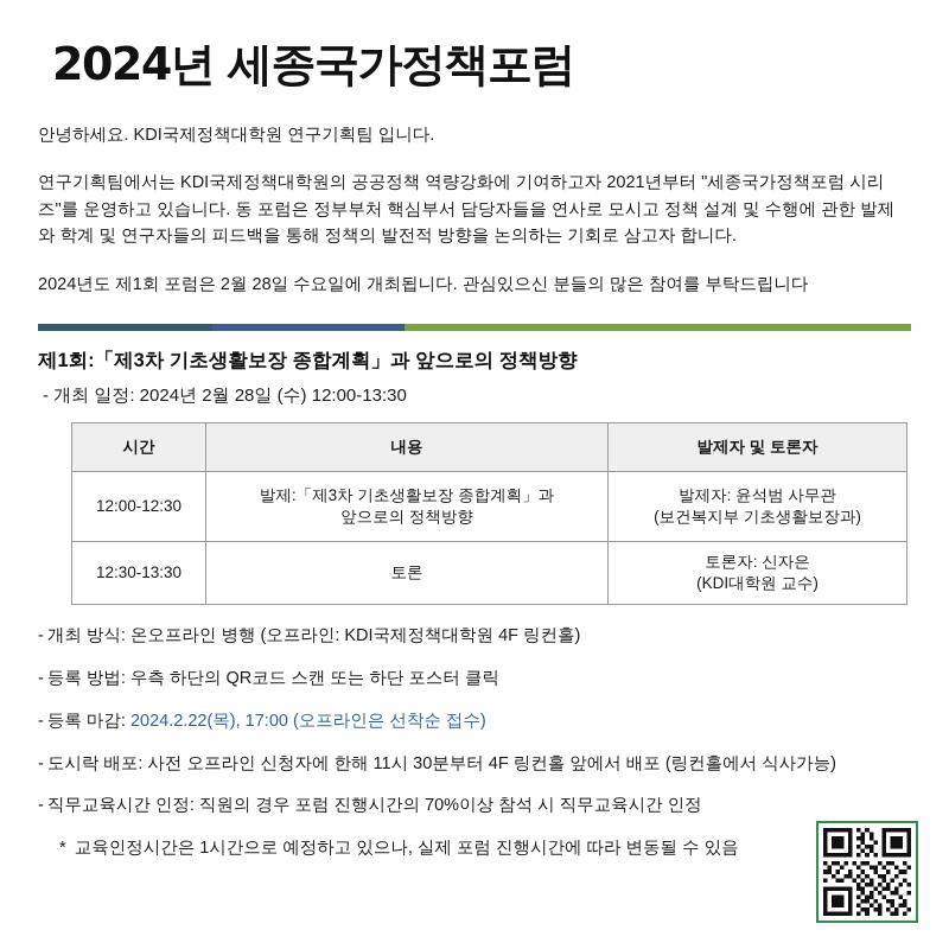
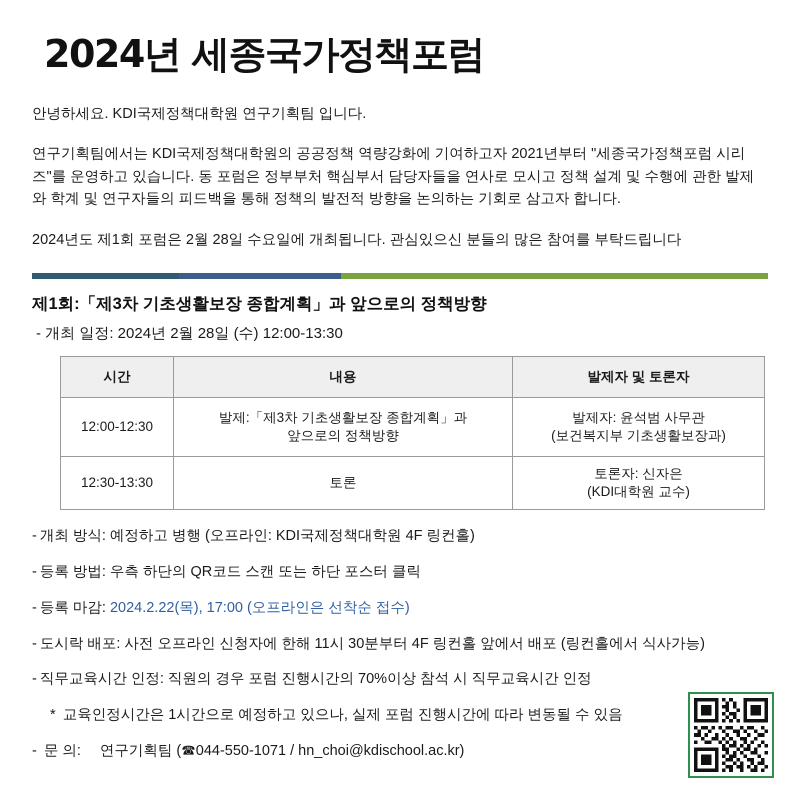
  2024년 세종국가정책포럼
  안녕하세요. KDI국제정책대학원 연구기획팀 입니다.
  연구기획팀에서는 KDI국제정책대학원의 공공정책 역량강화에 기여하고자 2021년부터 "세종국가정책포럼 시리즈"를 운영하고 있습니다. 동 포럼은 정부부처 핵심부서 담당자들을 연사로 모시고 정책 설계 및 수행에 관한 발제와 학계 및 연구자들의 피드백을 통해 정책의 발전적 방향을 논의하는 기회로 삼고자 합니다.
  2024년도 제1회 포럼은 2월 28일 수요일에 개최됩니다. 관심있으신 분들의 많은 참여를 부탁드립니다
  제1회:「제3차 기초생활보장 종합계획」과 앞으로의 정책방향
  - 개최 일정: 2024년 2월 28일 (수) 12:00-13:30
  시간	내용	발제자 및 토론자
  12:00-12:30	발제:「제3차 기초생활보장 종합계획」과 앞으로의 정책방향	발제자: 윤석범 사무관 (보건복지부 기초생활보장과)
  12:30-13:30	토론	토론자: 신자은 (KDI대학원 교수)
- - 개최 방식: 온오프라인 병행 (오프라인: KDI국제정책대학원 4F 링컨홀)
+ - 개최 방식: 예정하고 병행 (오프라인: KDI국제정책대학원 4F 링컨홀)
  - 등록 방법: 우측 하단의 QR코드 스캔 또는 하단 포스터 클릭
  - 등록 마감: 2024.2.22(목), 17:00 (오프라인은 선착순 접수)
  - 도시락 배포: 사전 오프라인 신청자에 한해 11시 30분부터 4F 링컨홀 앞에서 배포 (링컨홀에서 식사가능)
  - 직무교육시간 인정: 직원의 경우 포럼 진행시간의 70%이상 참석 시 직무교육시간 인정
  * 교육인정시간은 1시간으로 예정하고 있으나, 실제 포럼 진행시간에 따라 변동될 수 있음
+ - 문 의: 연구기획팀 (☎044-550-1071 / hn_choi@kdischool.ac.kr)
